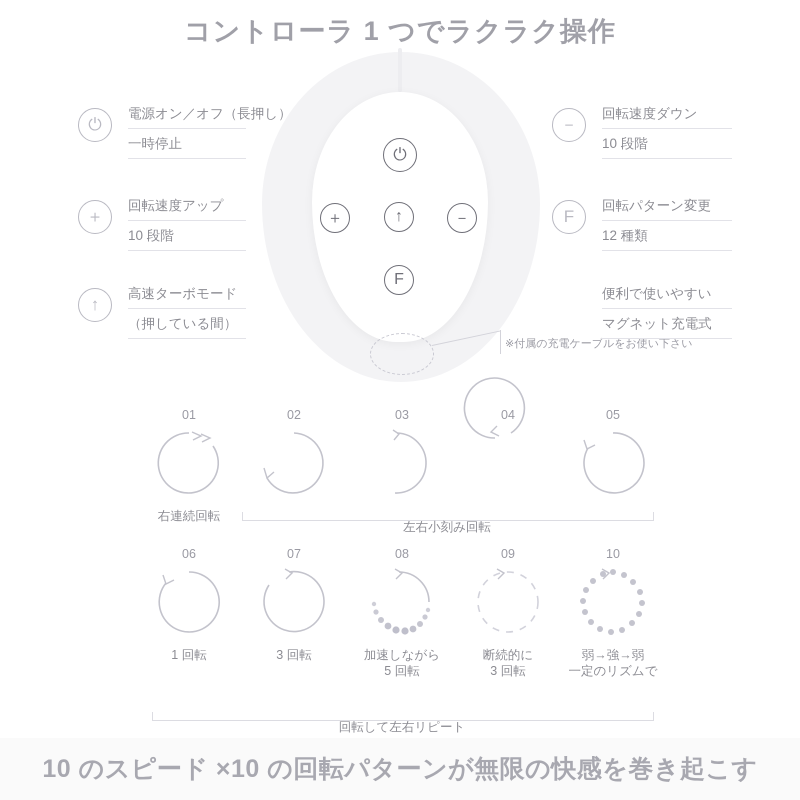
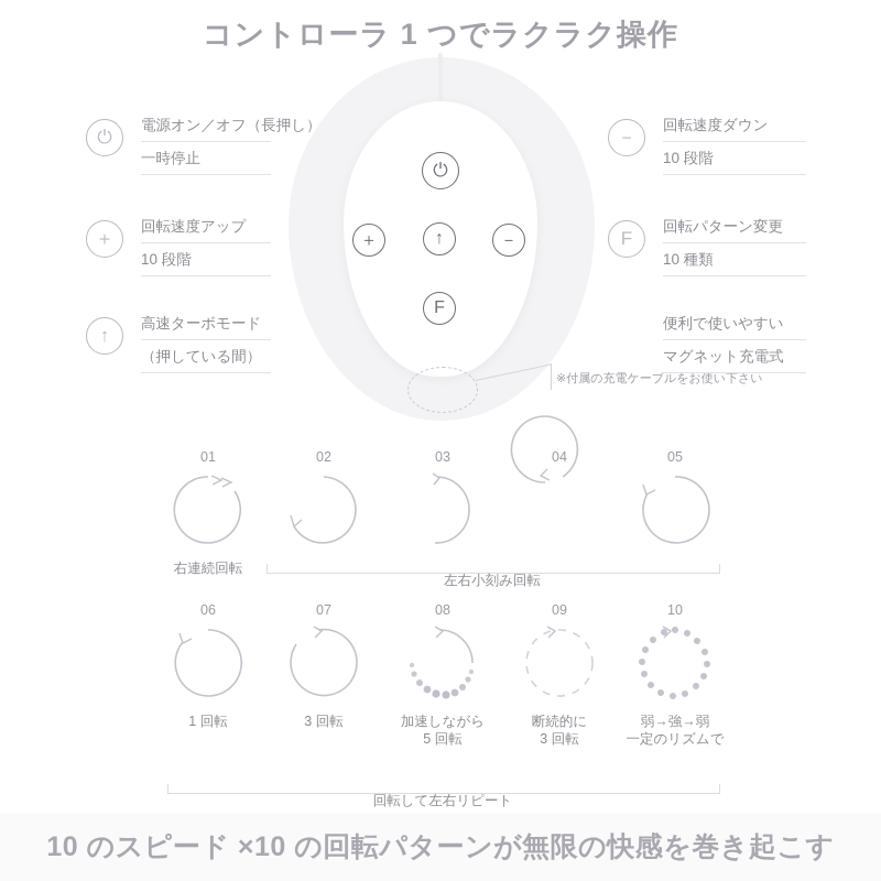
  コントローラ 1 つでラクラク操作
  ⏻
  ＋
  ↑
  －
  F
  ※付属の充電ケーブルをお使い下さい
  ⏻
  電源オン／オフ（長押し）
  一時停止
  ＋
  回転速度アップ
  10 段階
  ↑
  高速ターボモード
  （押している間）
  －
  回転速度ダウン
  10 段階
  F
  回転パターン変更
- 12 種類
+ 10 種類
  便利で使いやすい
  マグネット充電式
  01
  右連続回転
  02
  03
  04
  05
  左右小刻み回転
  06
  1 回転
  07
  3 回転
  08
  加速しながら
  5 回転
  09
  断続的に
  3 回転
  10
  弱→強→弱
  一定のリズムで
  回転して左右リピート
  10 のスピード ×10 の回転パターンが無限の快感を巻き起こす
